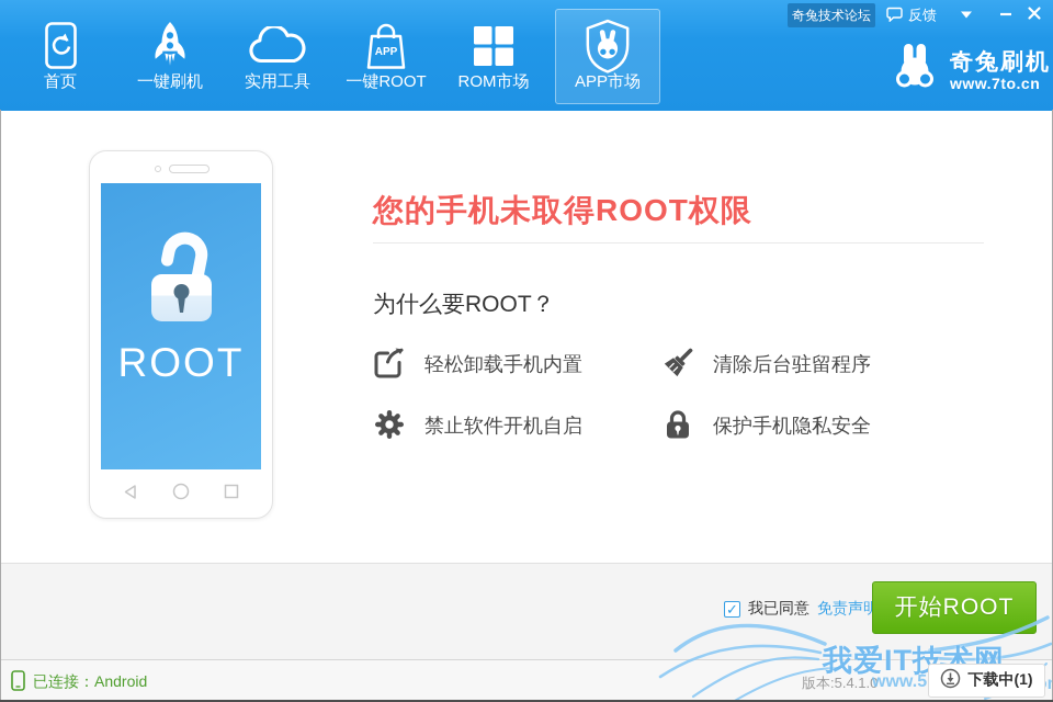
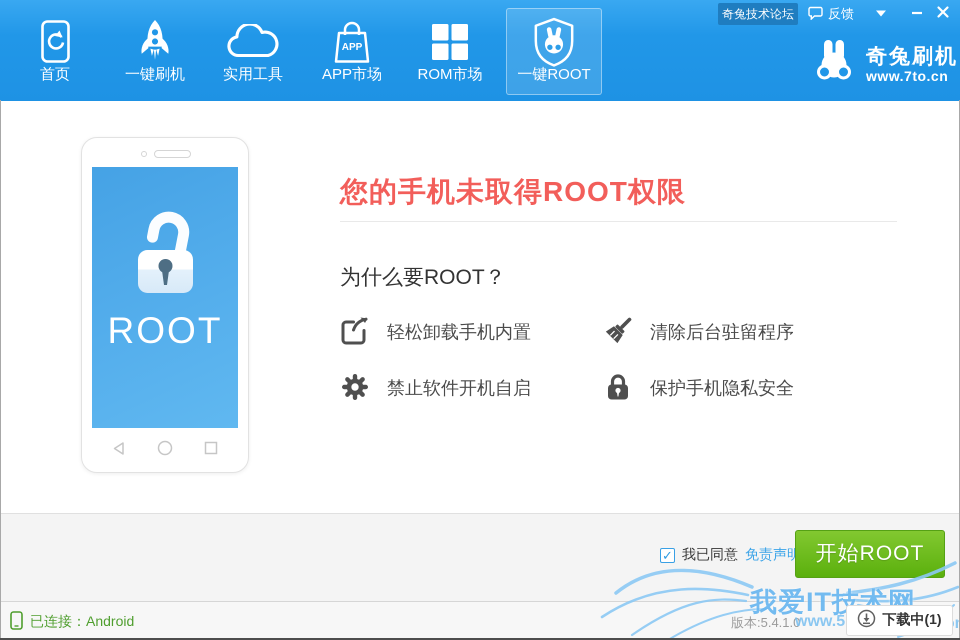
  奇兔技术论坛
  反馈
  首页
  一键刷机
  实用工具
  APP
- 一键ROOT
+ APP市场
  ROM市场
- APP市场
+ 一键ROOT
  奇兔刷机
  www.7to.cn
  ROOT
  您的手机未取得ROOT权限
  为什么要ROOT？
  轻松卸载手机内置
  清除后台驻留程序
  禁止软件开机自启
  保护手机隐私安全
  ✓
  我已同意
  免责声明
  开始ROOT
  已连接：Android
  版本:5.4.1.0
  下载中(1)
  我爱IT技术网
  www.5
